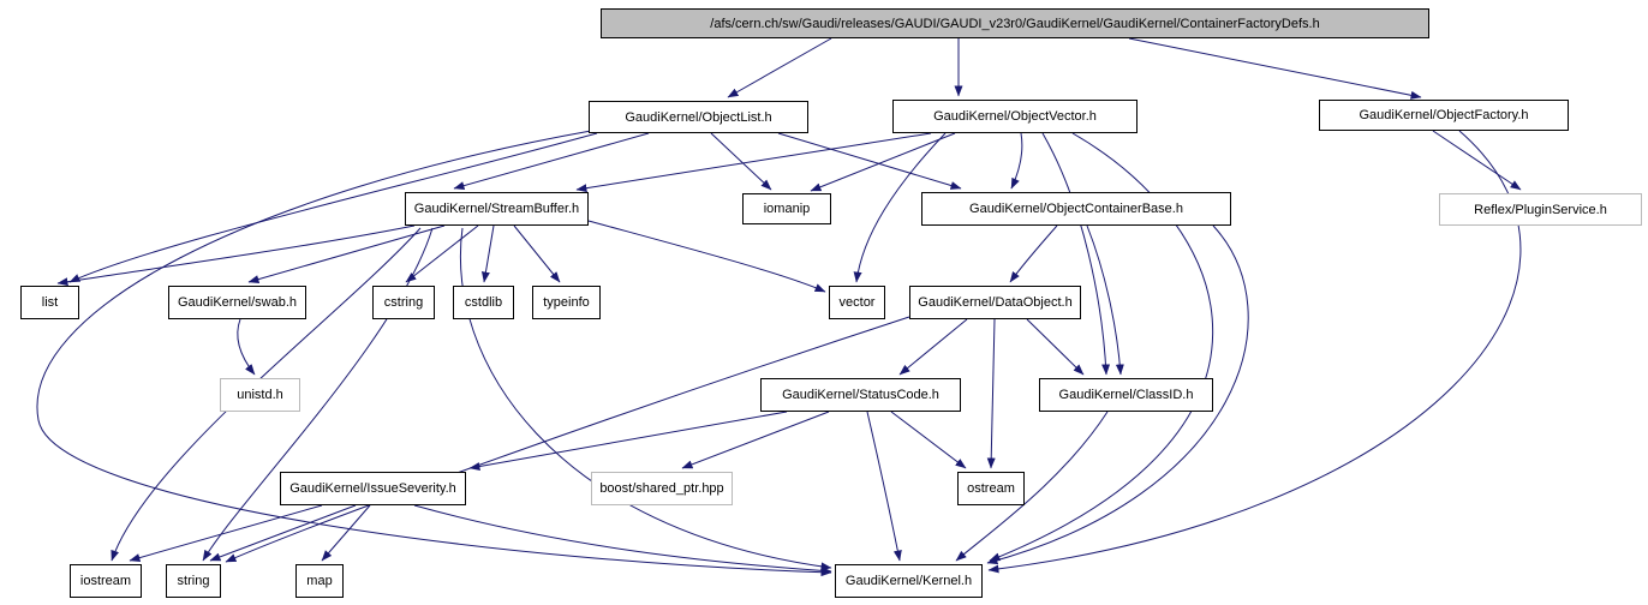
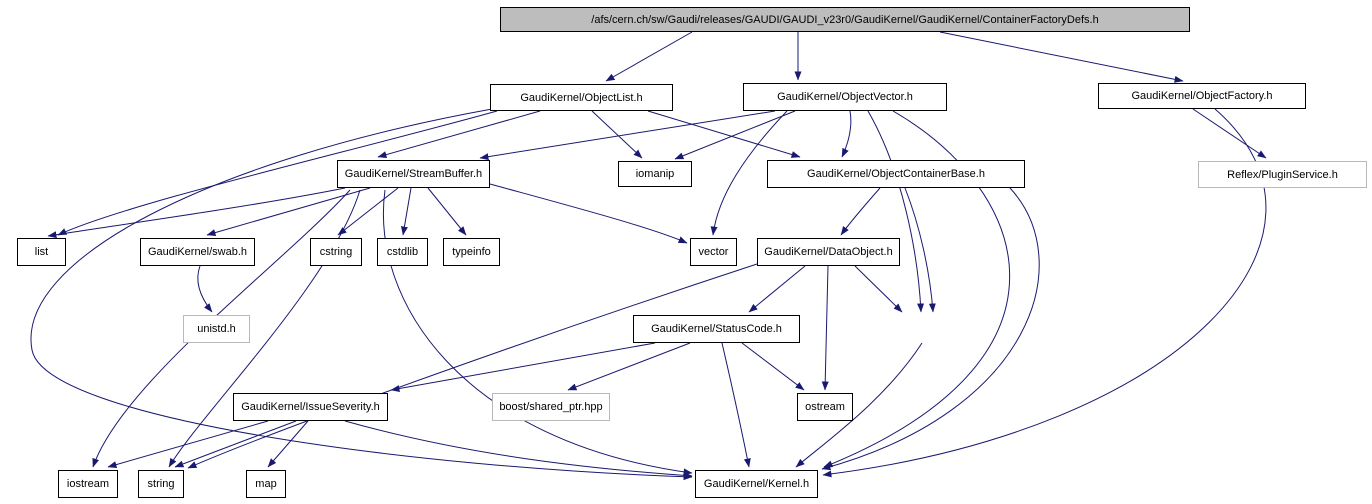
  /afs/cern.ch/sw/Gaudi/releases/GAUDI/GAUDI_v23r0/GaudiKernel/GaudiKernel/ContainerFactoryDefs.h
  GaudiKernel/ObjectList.h
  GaudiKernel/ObjectVector.h
  GaudiKernel/ObjectFactory.h
  GaudiKernel/StreamBuffer.h
  iomanip
  GaudiKernel/ObjectContainerBase.h
  Reflex/PluginService.h
  list
  GaudiKernel/swab.h
  cstring
  cstdlib
  typeinfo
  vector
  GaudiKernel/DataObject.h
  unistd.h
  GaudiKernel/StatusCode.h
- GaudiKernel/ClassID.h
  GaudiKernel/IssueSeverity.h
  boost/shared_ptr.hpp
  ostream
  iostream
  string
  map
  GaudiKernel/Kernel.h
